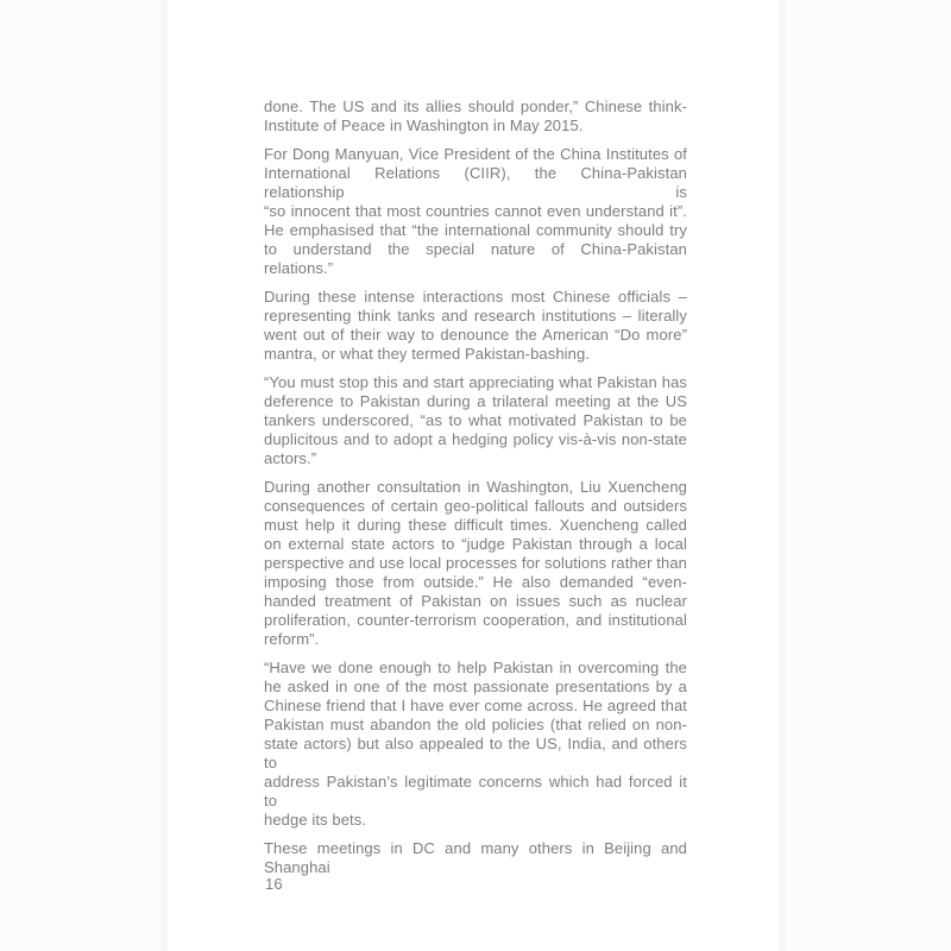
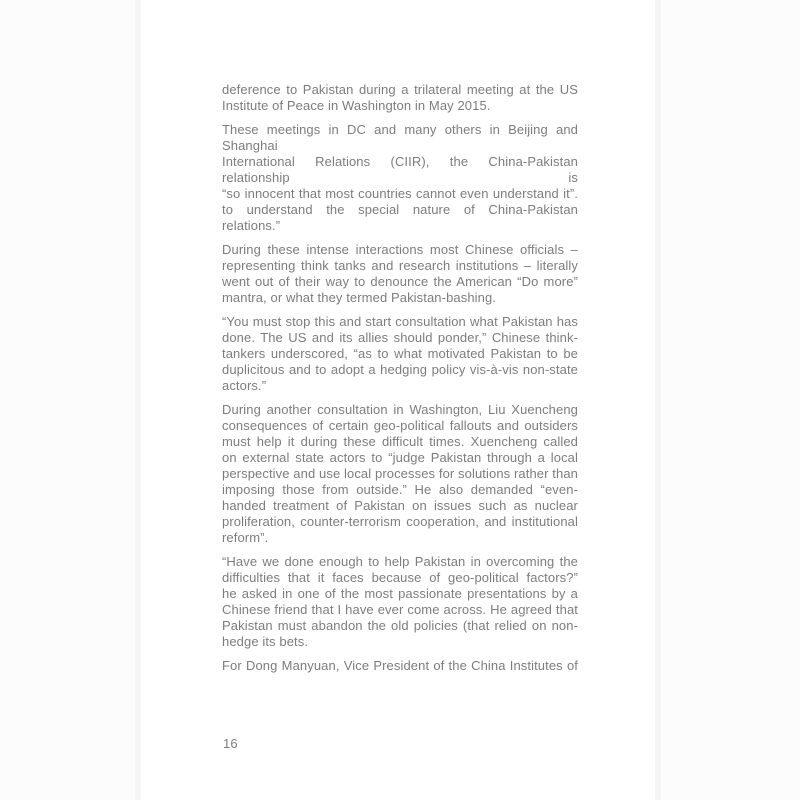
- done. The US and its allies should ponder,” Chinese think-
+ deference to Pakistan during a trilateral meeting at the US
  Institute of Peace in Washington in May 2015.
- For Dong Manyuan, Vice President of the China Institutes of
+ These meetings in DC and many others in Beijing and Shanghai
  International Relations (CIIR), the China-Pakistan relationship is
  “so innocent that most countries cannot even understand it”.
- He emphasised that “the international community should try
  to understand the special nature of China-Pakistan relations.”
  During these intense interactions most Chinese officials –
  representing think tanks and research institutions – literally
  went out of their way to denounce the American “Do more”
  mantra, or what they termed Pakistan-bashing.
- “You must stop this and start appreciating what Pakistan has
+ “You must stop this and start consultation what Pakistan has
- deference to Pakistan during a trilateral meeting at the US
+ done. The US and its allies should ponder,” Chinese think-
  tankers underscored, “as to what motivated Pakistan to be
  duplicitous and to adopt a hedging policy vis-à-vis non-state
  actors.”
  During another consultation in Washington, Liu Xuencheng
  consequences of certain geo-political fallouts and outsiders
  must help it during these difficult times. Xuencheng called
  on external state actors to “judge Pakistan through a local
  perspective and use local processes for solutions rather than
  imposing those from outside.” He also demanded “even-
  handed treatment of Pakistan on issues such as nuclear
  proliferation, counter-terrorism cooperation, and institutional
  reform”.
  “Have we done enough to help Pakistan in overcoming the
+ difficulties that it faces because of geo-political factors?”
  he asked in one of the most passionate presentations by a
  Chinese friend that I have ever come across. He agreed that
  Pakistan must abandon the old policies (that relied on non-
- state actors) but also appealed to the US, India, and others to
- address Pakistan’s legitimate concerns which had forced it to
  hedge its bets.
- These meetings in DC and many others in Beijing and Shanghai
+ For Dong Manyuan, Vice President of the China Institutes of
  16
